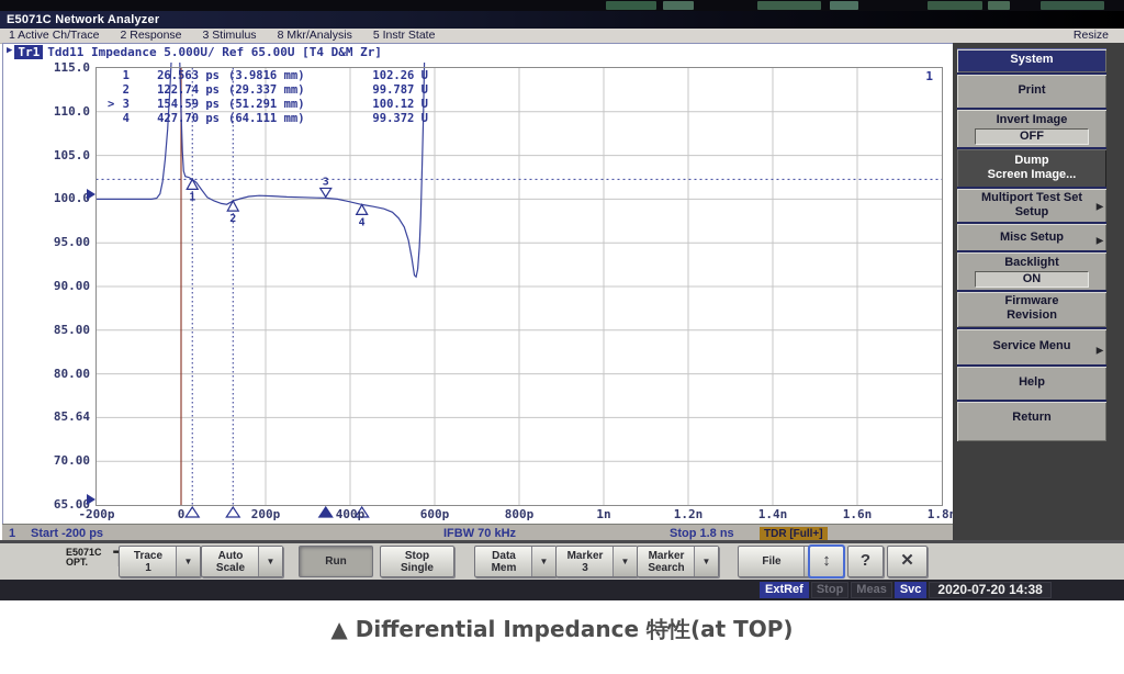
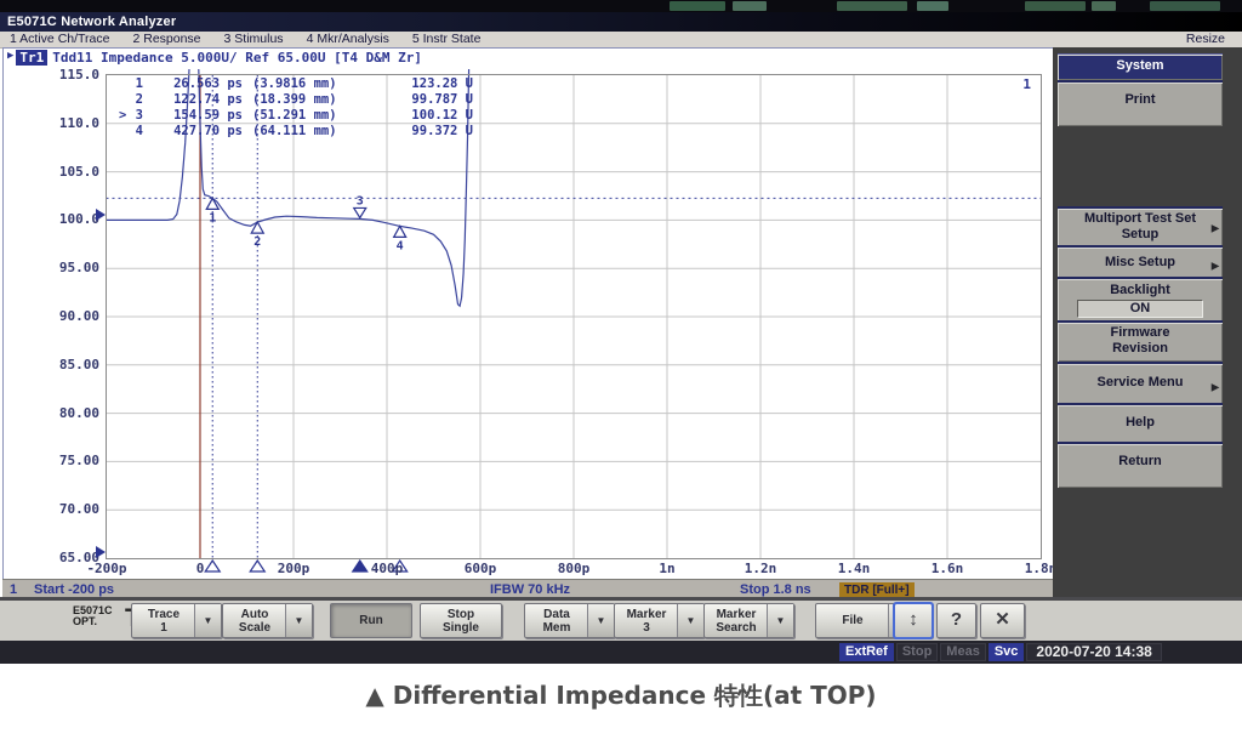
  E5071C Network Analyzer
- 1 Active Ch/Trace 2 Response 3 Stimulus 8 Mkr/Analysis 5 Instr State
+ 1 Active Ch/Trace 2 Response 3 Stimulus 4 Mkr/Analysis 5 Instr State
  Resize
  ▶ Tr1 Tdd11 Impedance 5.000U/ Ref 65.00U [T4 D&M Zr]
  1
  2
  3
  4
  1
  115.0
  110.0
  105.0
  100.0
  95.00
  90.00
  85.00
  80.00
- 85.64
+ 75.00
  70.00
  65.00
  -200p
  0
  200p
  400p
  600p
  800p
  1n
  1.2n
  1.4n
  1.6n
  1.8
  1
  26.563 ps
  (3.9816 mm)
- 102.26 U
+ 123.28 U
  2
  122.74 ps
- (29.337 mm)
+ (18.399 mm)
  99.787 U
  >
  3
  154.59 ps
  (51.291 mm)
  100.12 U
  4
  427.70 ps
  (64.111 mm)
  99.372 U
  1
  Start -200 ps
  IFBW 70 kHz
  Stop 1.8 ns
  TDR [Full+]
  System
  Print
- Invert Image
- OFF
- Dump
- Screen Image...
  Multiport Test Set
  Setup
  ▶
  Misc Setup
  ▶
  Backlight
  ON
  Firmware
  Revision
  Service Menu
  ▶
  Help
  Return
  E5071C
  OPT.
  Trace
  1
  ▼
  Auto
  Scale
  ▼
  Run
  Stop
  Single
  Data
  Mem
  ▼
  Marker
  3
  ▼
  Marker
  Search
  ▼
  File
  ↕
  ?
  ✕
  ExtRef
  Stop
  Meas
  Svc
  2020-07-20 14:38
  ▲ Differential Impedance 特性(at TOP)
